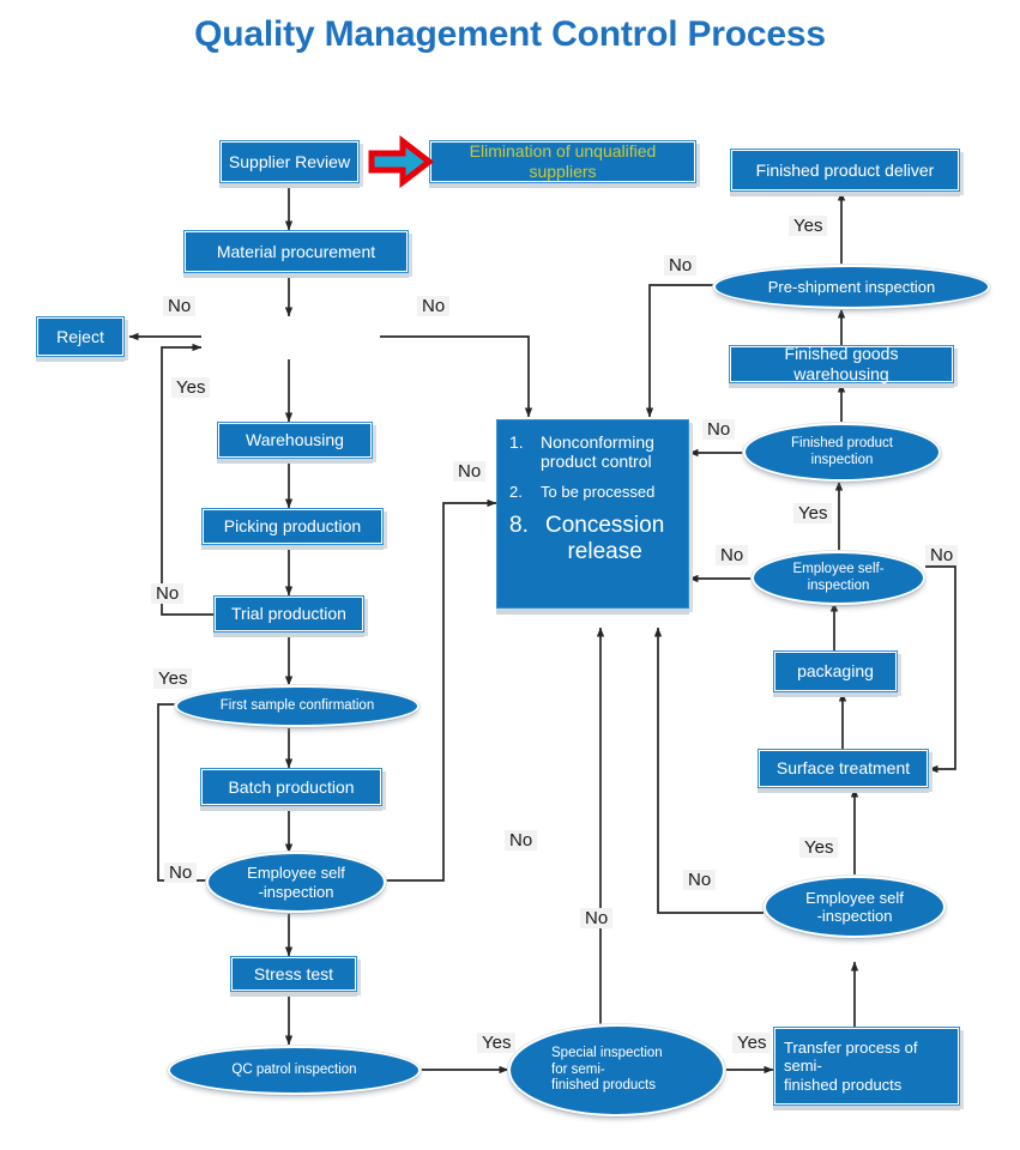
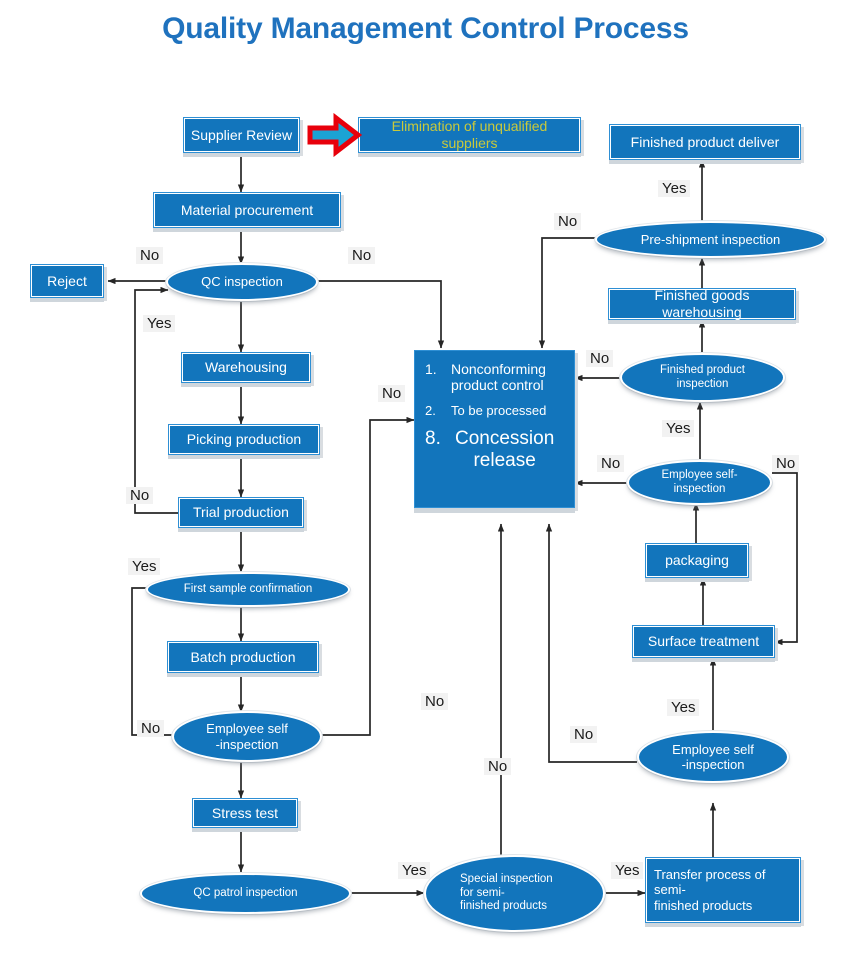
  Quality Management Control Process
  Supplier Review
  Elimination of unqualified suppliers
  Finished product deliver
  Material procurement
  Pre-shipment inspection
+ QC inspection
  Reject
  Finished goods warehousing
  1.
  Nonconforming product control
  2.
  To be processed
  8.
  Concession release
  Warehousing
  Finished product
  inspection
  Picking production
  Employee self-
  inspection
  Trial production
  packaging
  First sample confirmation
  Surface treatment
  Batch production
  Employee self
  -inspection
  Employee self
  -inspection
  Stress test
  QC patrol inspection
  Special inspection
  for semi-
  finished products
  Transfer process of
  semi-
  finished products
  No
  No
  Yes
  No
  No
  No
  No
  No
  No
  No
  No
  Yes
  Yes
  No
  Yes
  No
  Yes
  Yes
  Yes
